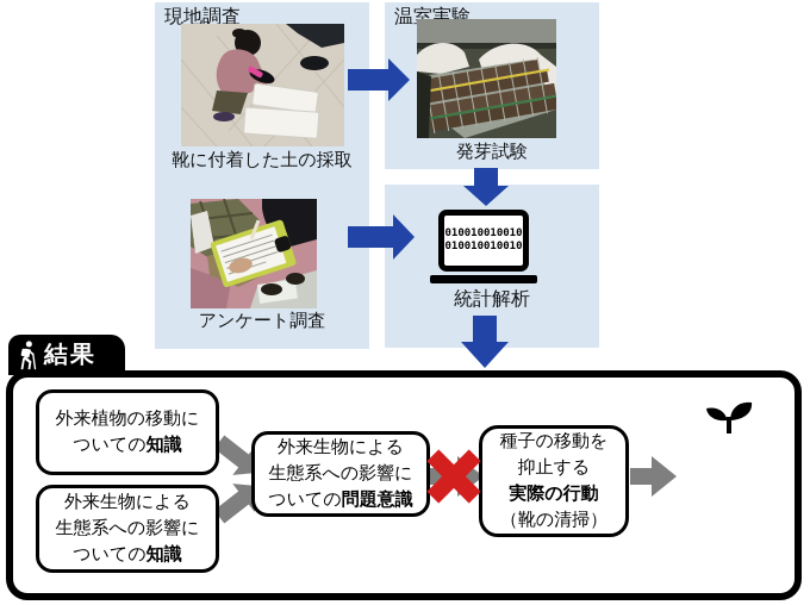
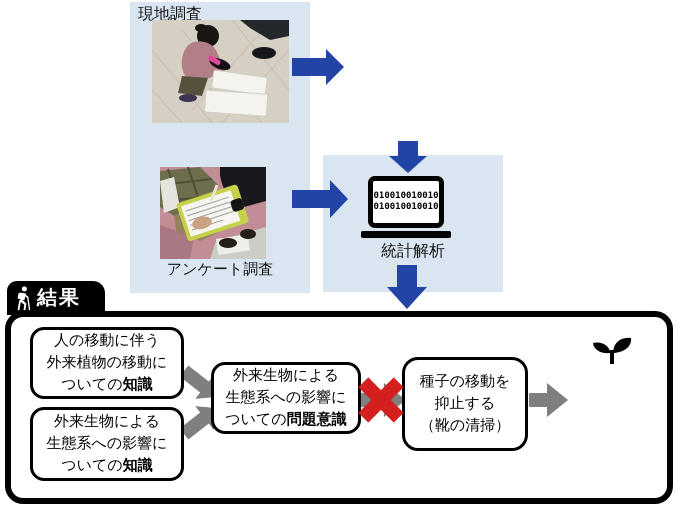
  現地調査
- 靴に付着した土の採取
  アンケート調査
- 温室実験
- 発芽試験
  010010010010
  010010010010
  統計解析
  結果
+ 人の移動に伴う
  外来植物の移動に
  ついての知識
  外来生物による
  生態系への影響に
  ついての知識
  外来生物による
  生態系への影響に
  ついての問題意識
  種子の移動を
  抑止する
- 実際の行動
  （靴の清掃）
